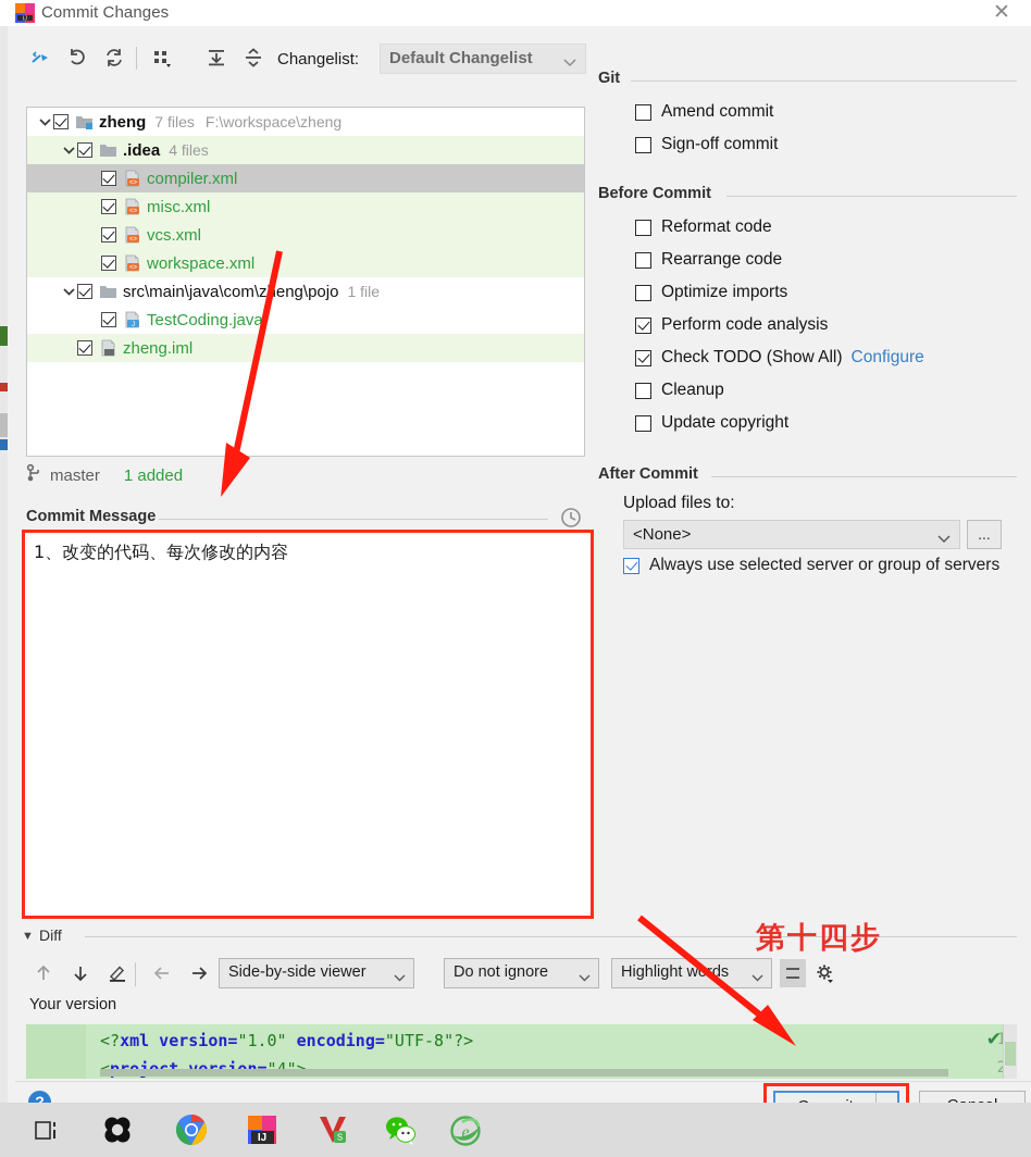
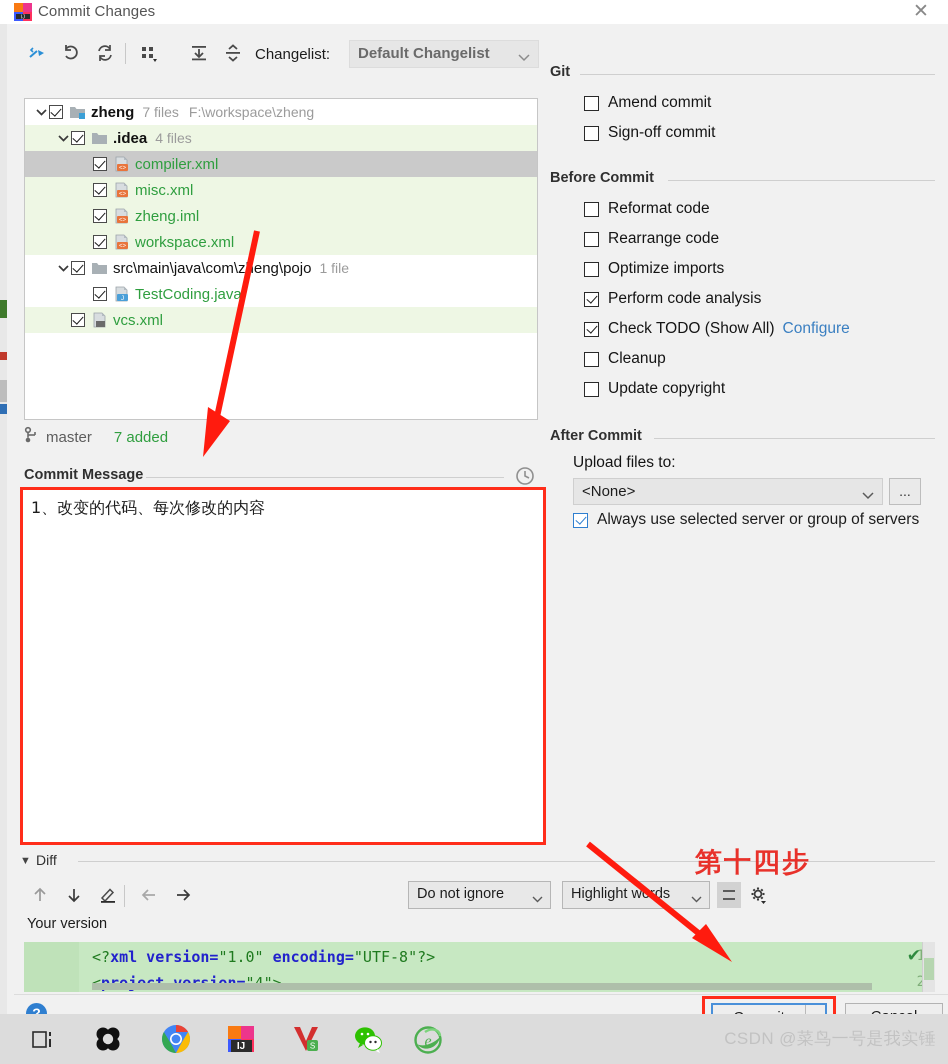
  Commit Changes
  ✕
  Changelist:
  Default Changelist
  zheng
  7 files
  F:\workspace\zheng
  .idea
  4 files
  compiler.xml
  misc.xml
- vcs.xml
+ zheng.iml
  workspace.xml
  src\main\java\com\zeng\pojo
  1 file
  TestCoding.java
- zheng.iml
+ vcs.xml
  master
- 1 added
+ 7 added
  Commit Message
  1、改变的代码、每次修改的内容
  Git
  Amend commit
  Sign-off commit
  Before Commit
  Reformat code
  Rearrange code
  Optimize imports
  Perform code analysis
  Check TODO (Show All)
  Configure
  Cleanup
  Update copyright
  After Commit
  Upload files to:
  <None>
  ...
  Always use selected server or group of servers
  ▼
  Diff
- Side-by-side viewer
  Do not ignore
  Highlight wds
  Your version
  1
  2
  <?xml version="1.0" encoding="UTF-8"?>
  ✔
  ?
  第十四步
  IJ
  S
  e
+ CSDN @菜鸟一号是我实锤
